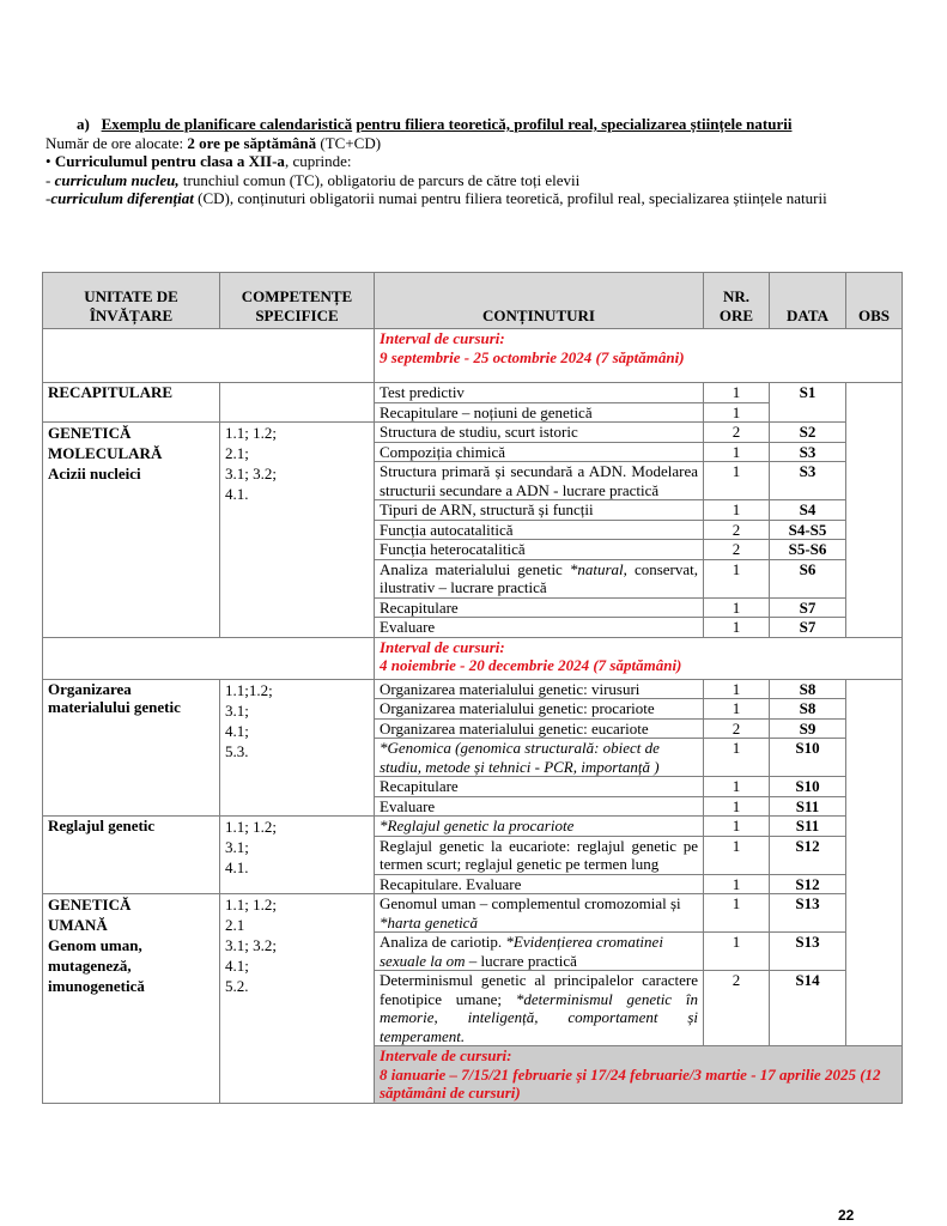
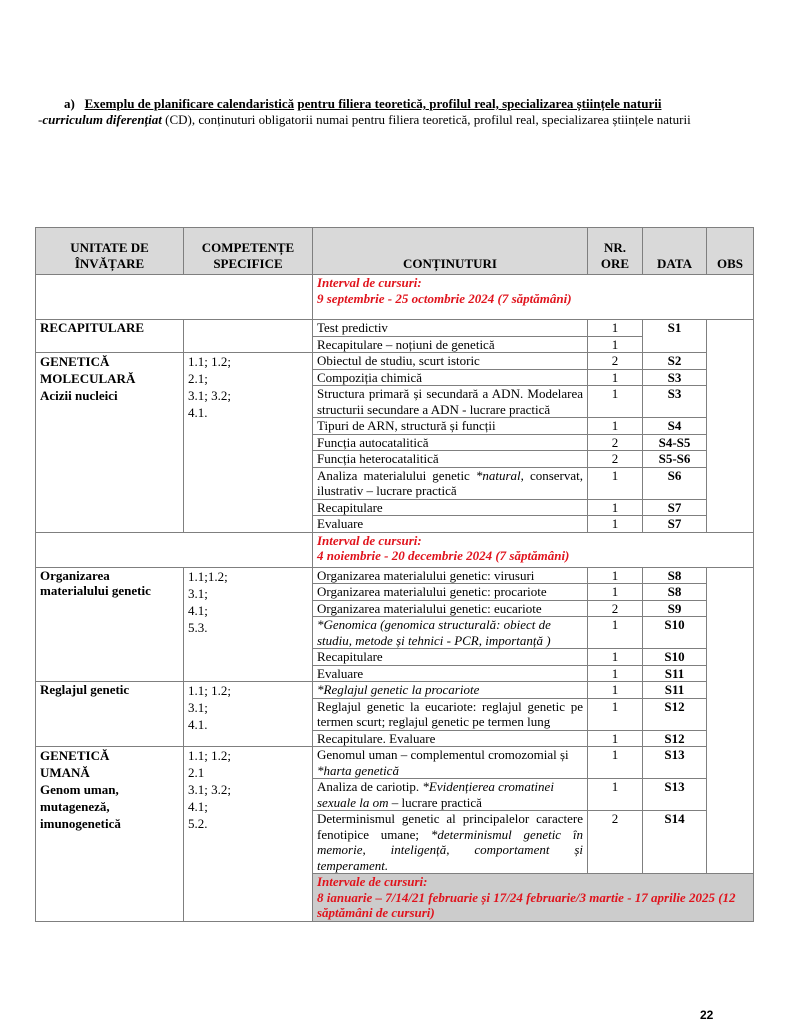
  a) Exemplu de planificare calendaristică pentru filiera teoretică, profilul real, specializarea științele naturii
- Număr de ore alocate: 2 ore pe săptămână (TC+CD)
- • Curriculumul pentru clasa a XII-a, cuprinde:
- - curriculum nucleu, trunchiul comun (TC), obligatoriu de parcurs de către toți elevii
  -curriculum diferențiat (CD), conținuturi obligatorii numai pentru filiera teoretică, profilul real, specializarea științele naturii
  UNITATE DE ÎNVĂȚARE	COMPETENȚE SPECIFICE	CONȚINUTURI	NR. ORE	DATA	OBS
  	Interval de cursuri: 9 septembrie - 25 octombrie 2024 (7 săptămâni)
  RECAPITULARE		Test predictiv	1	S1
  Recapitulare – noțiuni de genetică	1
- GENETICĂ MOLECULARĂ Acizii nucleici	1.1; 1.2; 2.1; 3.1; 3.2; 4.1.	Structura de studiu, scurt istoric	2	S2
+ GENETICĂ MOLECULARĂ Acizii nucleici	1.1; 1.2; 2.1; 3.1; 3.2; 4.1.	Obiectul de studiu, scurt istoric	2	S2
  Compoziția chimică	1	S3
  Structura primară și secundară a ADN. Modelarea structurii secundare a ADN - lucrare practică	1	S3
  Tipuri de ARN, structură și funcții	1	S4
  Funcția autocatalitică	2	S4-S5
  Funcția heterocatalitică	2	S5-S6
  Analiza materialului genetic *natural, conservat, ilustrativ – lucrare practică	1	S6
  Recapitulare	1	S7
  Evaluare	1	S7
  	Interval de cursuri: 4 noiembrie - 20 decembrie 2024 (7 săptămâni)
  Organizarea materialului genetic	1.1;1.2; 3.1; 4.1; 5.3.	Organizarea materialului genetic: virusuri	1	S8
  Organizarea materialului genetic: procariote	1	S8
  Organizarea materialului genetic: eucariote	2	S9
  *Genomica (genomica structurală: obiect de studiu, metode și tehnici - PCR, importanță )	1	S10
  Recapitulare	1	S10
  Evaluare	1	S11
  Reglajul genetic	1.1; 1.2; 3.1; 4.1.	*Reglajul genetic la procariote	1	S11
  Reglajul genetic la eucariote: reglajul genetic pe termen scurt; reglajul genetic pe termen lung	1	S12
  Recapitulare. Evaluare	1	S12
  GENETICĂ UMANĂ Genom uman, mutageneză, imunogenetică	1.1; 1.2; 2.1 3.1; 3.2; 4.1; 5.2.	Genomul uman – complementul cromozomial și *harta genetică	1	S13
  Analiza de cariotip. *Evidențierea cromatinei sexuale la om – lucrare practică	1	S13
  Determinismul genetic al principalelor caractere fenotipice umane; *determinismul genetic în memorie, inteligență, comportament și temperament.	2	S14
- Intervale de cursuri: 8 ianuarie – 7/15/21 februarie și 17/24 februarie/3 martie - 17 aprilie 2025 (12 săptămâni de cursuri)
+ Intervale de cursuri: 8 ianuarie – 7/14/21 februarie și 17/24 februarie/3 martie - 17 aprilie 2025 (12 săptămâni de cursuri)
  22
